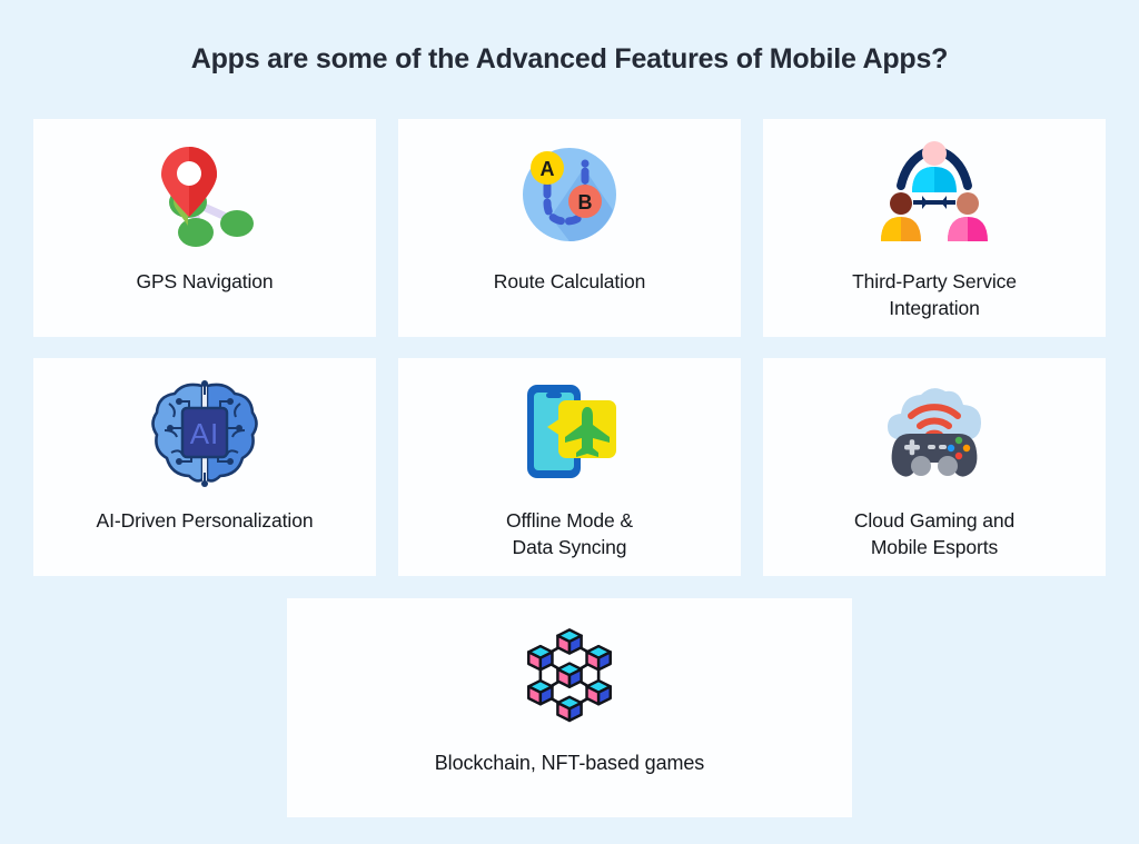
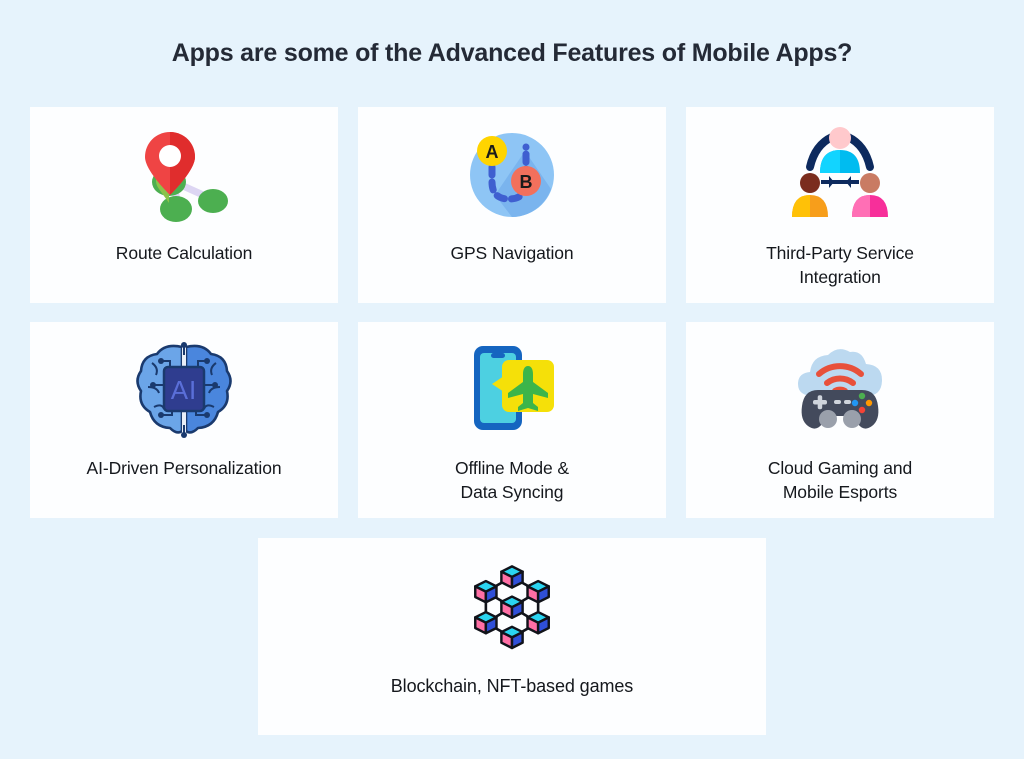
  Apps are some of the Advanced Features of Mobile Apps?
- GPS Navigation
+ Route Calculation
  A
  B
- Route Calculation
+ GPS Navigation
  Third-Party Service
  Integration
  AI
  AI-Driven Personalization
  Offline Mode &
  Data Syncing
  Cloud Gaming and
  Mobile Esports
  Blockchain, NFT-based games
